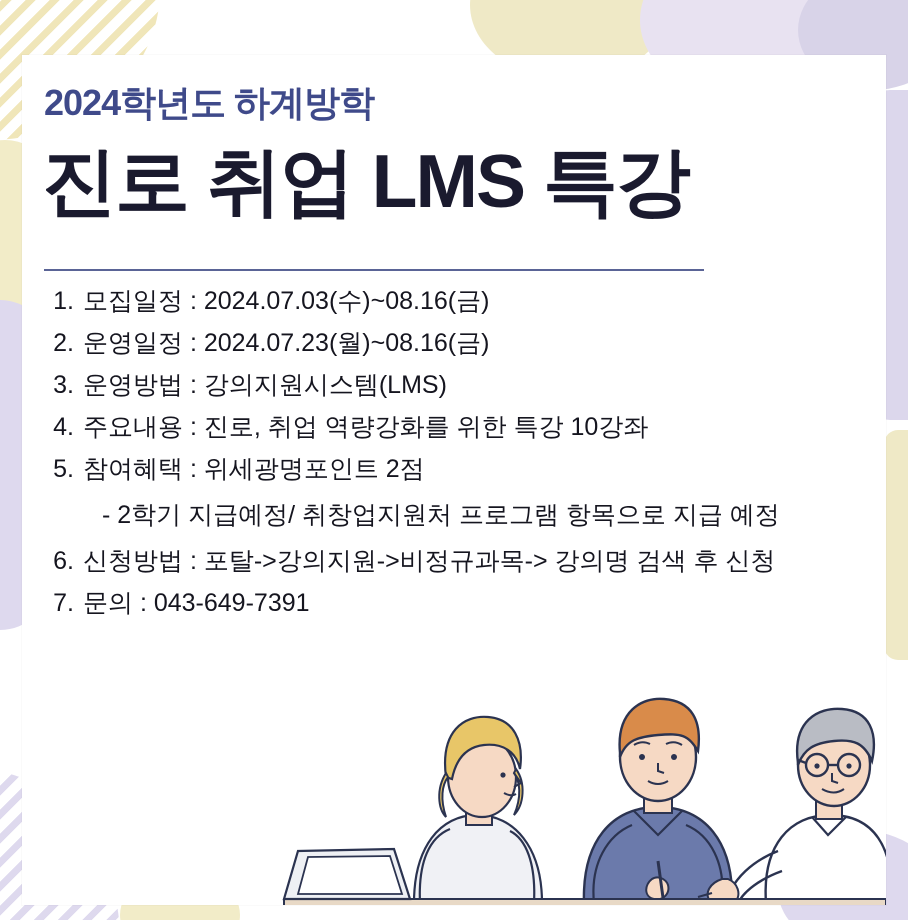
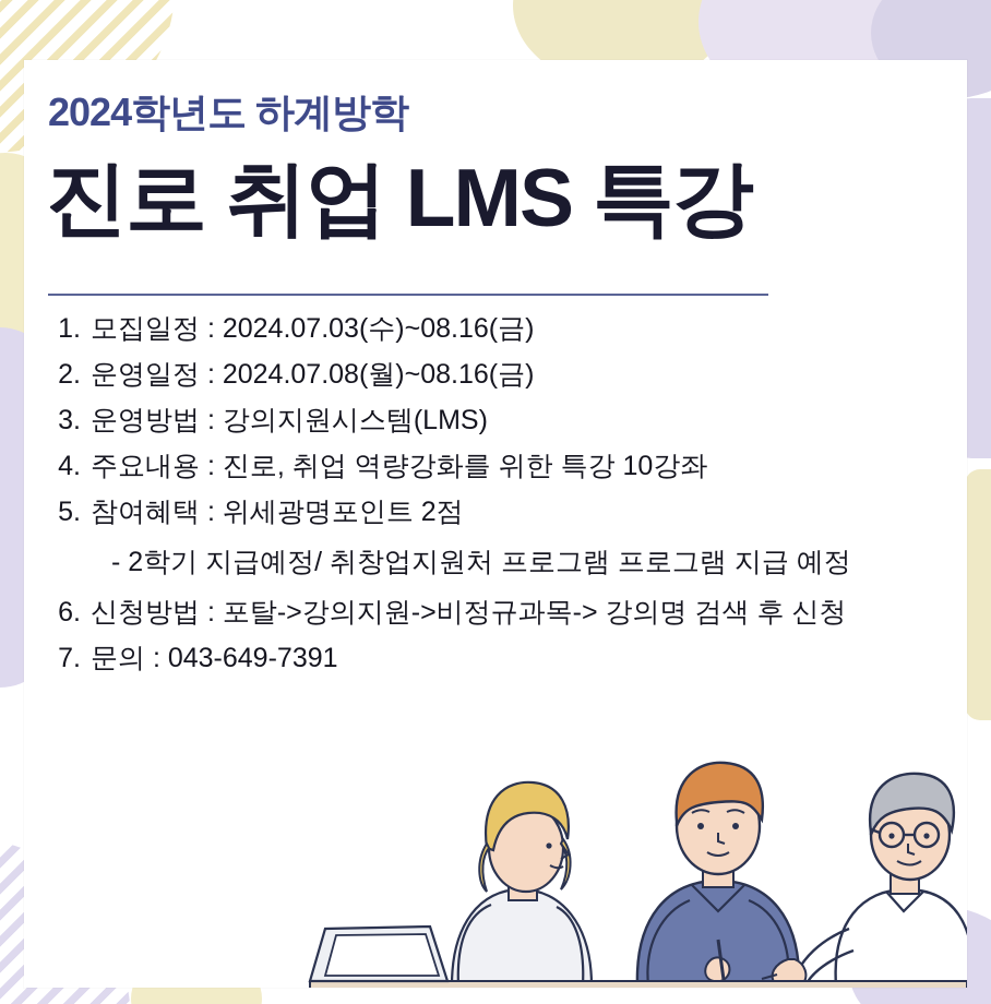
  2024학년도 하계방학
  진로 취업 LMS 특강
  1.
  모집일정 : 2024.07.03(수)~08.16(금)
  2.
- 운영일정 : 2024.07.23(월)~08.16(금)
+ 운영일정 : 2024.07.08(월)~08.16(금)
  3.
  운영방법 : 강의지원시스템(LMS)
  4.
  주요내용 : 진로, 취업 역량강화를 위한 특강 10강좌
  5.
  참여혜택 : 위세광명포인트 2점
- - 2학기 지급예정/ 취창업지원처 프로그램 항목으로 지급 예정
+ - 2학기 지급예정/ 취창업지원처 프로그램 프로그램 지급 예정
  6.
  신청방법 : 포탈->강의지원->비정규과목-> 강의명 검색 후 신청
  7.
  문의 : 043-649-7391
